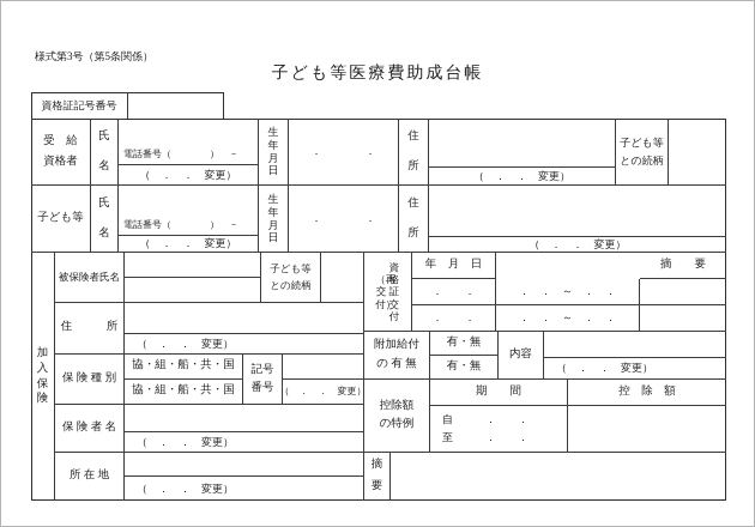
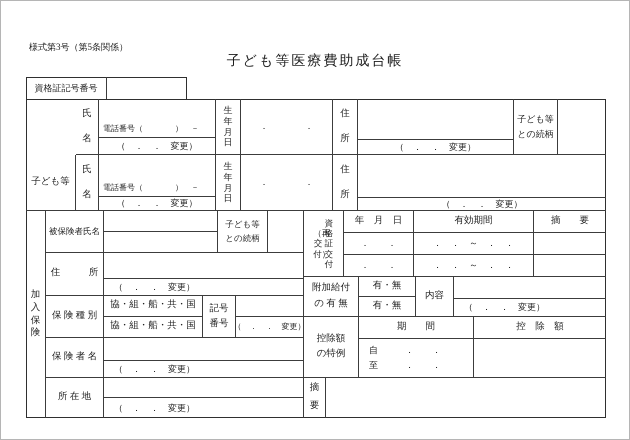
  様式第3号（第5条関係）
  子ども等医療費助成台帳
  資格証記号番号
- 受 給
- 資格者
  氏名
  電話番号（ ） －
  （ ． ． 変更）
  生年月日
  ． ．
  住所
  （ ． ． 変更）
  子ども等
  との続柄
  子ども等
  氏名
  電話番号（ ） －
  （ ． ． 変更）
  生年月日
  ． ．
  住所
  （ ． ． 変更）
  加入保険
  被保険者氏名
  子ども等
  との続柄
  住 所
  （ ． ． 変更）
  保 険 種 別
  協・組・船・共・国
  協・組・船・共・国
  記号番号
  （ ． ． 変更）
  保 険 者 名
  （ ． ． 変更）
  所 在 地
  （ ． ． 変更）
  資格証交付
  年 月 日
+ 有効期間
  摘 要
  ． ．
  ． ． ～ ． ．
  ． ．
  ． ． ～ ． ．
  附加給付
  の 有 無
  有・無
  有・無
  内容
  （ ． ． 変更）
  控除額
  の特例
  期 間
  控 除 額
  自 ． ．
  至 ． ．
  摘要
